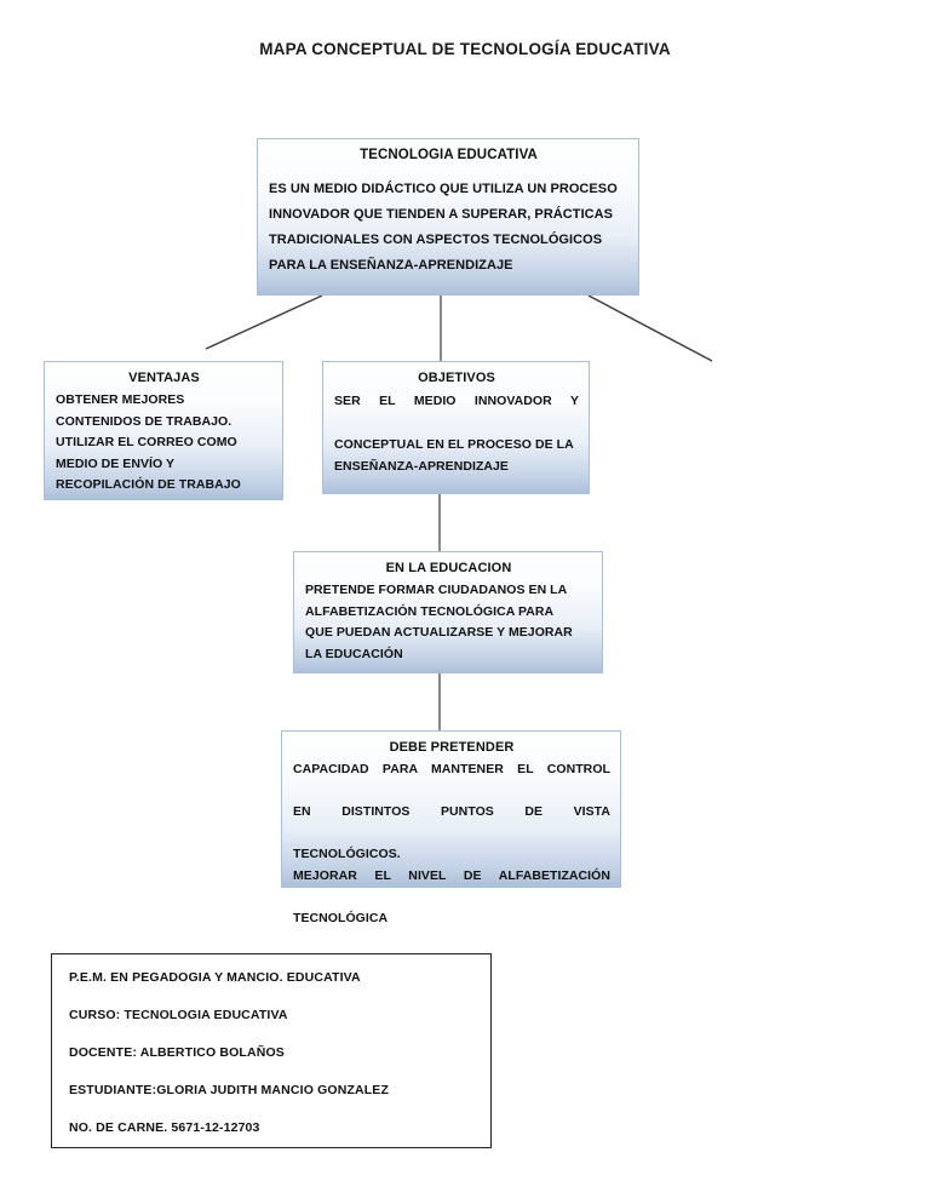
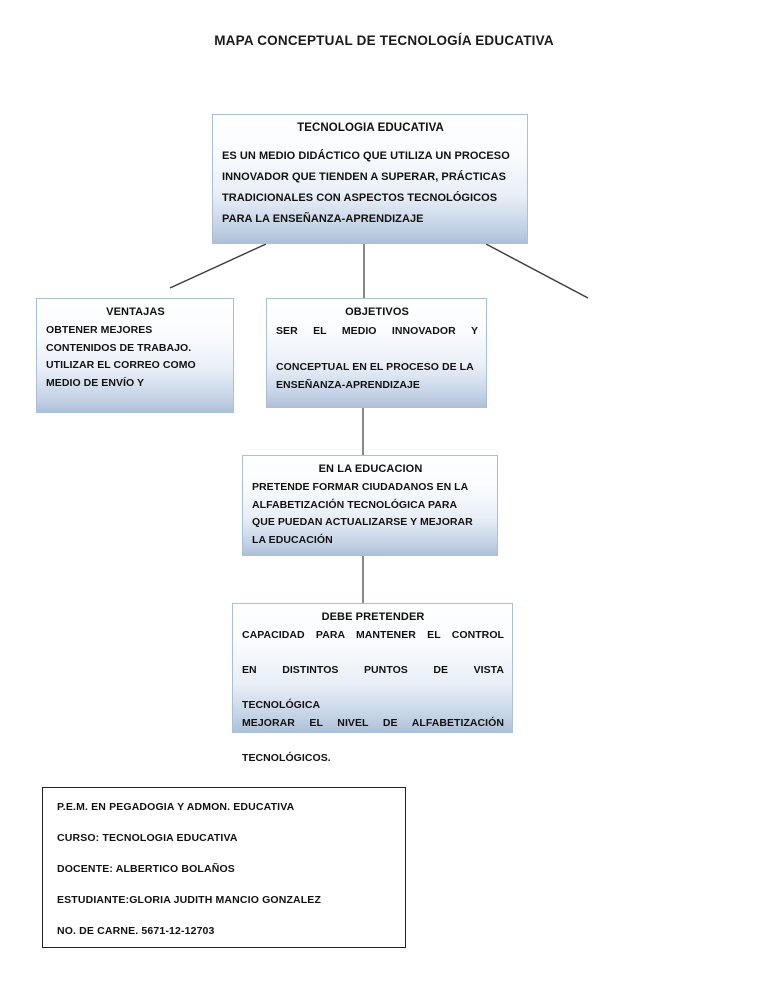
  MAPA CONCEPTUAL DE TECNOLOGÍA EDUCATIVA
  TECNOLOGIA EDUCATIVA
  ES UN MEDIO DIDÁCTICO QUE UTILIZA UN PROCESO
  INNOVADOR QUE TIENDEN A SUPERAR, PRÁCTICAS
  TRADICIONALES CON ASPECTOS TECNOLÓGICOS
  PARA LA ENSEÑANZA-APRENDIZAJE
  VENTAJAS
  OBTENER MEJORES
  CONTENIDOS DE TRABAJO.
  UTILIZAR EL CORREO COMO
  MEDIO DE ENVÍO Y
- RECOPILACIÓN DE TRABAJO
  OBJETIVOS
  SER EL MEDIO INNOVADOR Y
  CONCEPTUAL EN EL PROCESO DE LA
  ENSEÑANZA-APRENDIZAJE
  EN LA EDUCACION
  PRETENDE FORMAR CIUDADANOS EN LA
  ALFABETIZACIÓN TECNOLÓGICA PARA
  QUE PUEDAN ACTUALIZARSE Y MEJORAR
  LA EDUCACIÓN
  DEBE PRETENDER
  CAPACIDAD PARA MANTENER EL CONTROL
  EN DISTINTOS PUNTOS DE VISTA
- TECNOLÓGICOS.
+ TECNOLÓGICA
  MEJORAR EL NIVEL DE ALFABETIZACIÓN
- TECNOLÓGICA
+ TECNOLÓGICOS.
- P.E.M. EN PEGADOGIA Y MANCIO. EDUCATIVA
+ P.E.M. EN PEGADOGIA Y ADMON. EDUCATIVA
  CURSO: TECNOLOGIA EDUCATIVA
  DOCENTE: ALBERTICO BOLAÑOS
  ESTUDIANTE:GLORIA JUDITH MANCIO GONZALEZ
  NO. DE CARNE. 5671-12-12703
